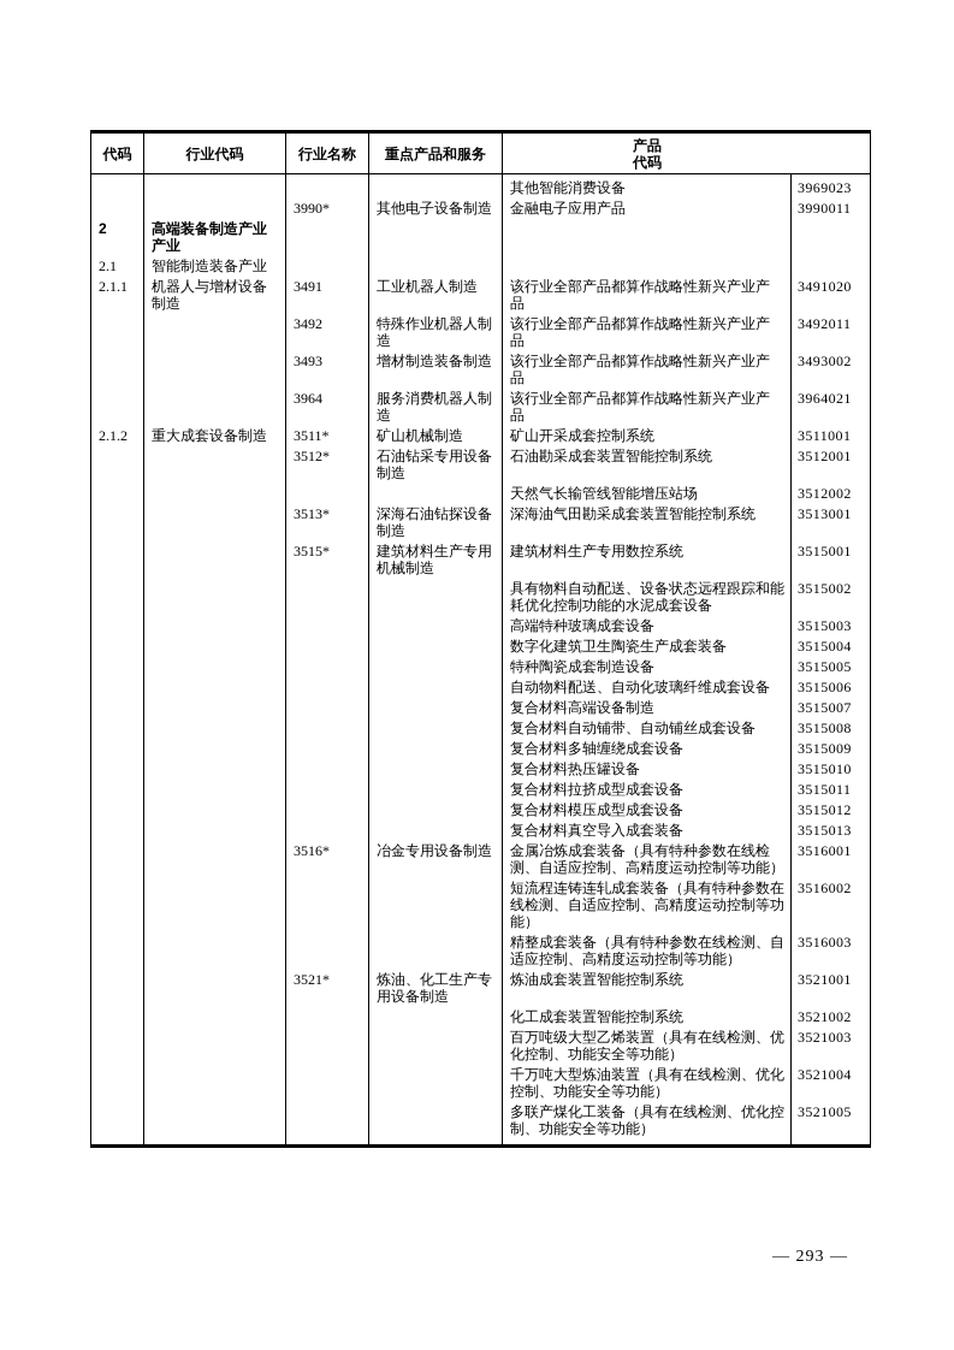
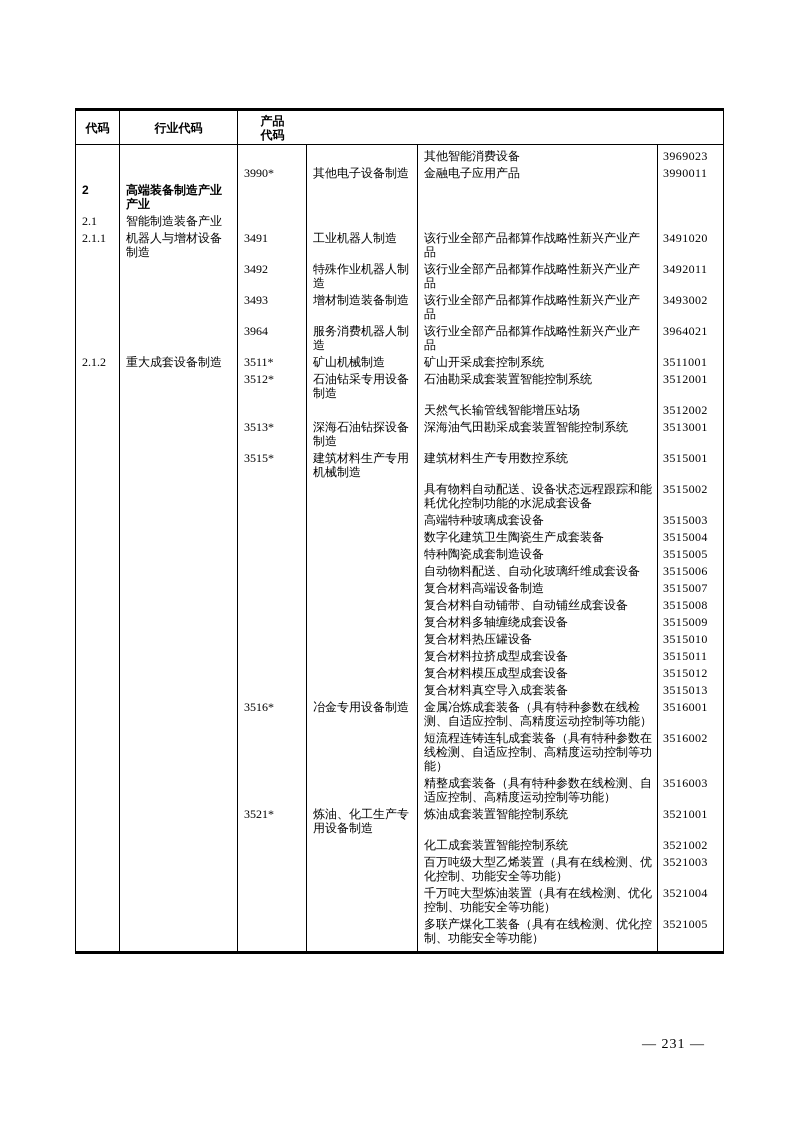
  代码
  行业代码
- 行业名称
- 重点产品和服务
  产品
  代码
- — 293 —
+ — 231 —
